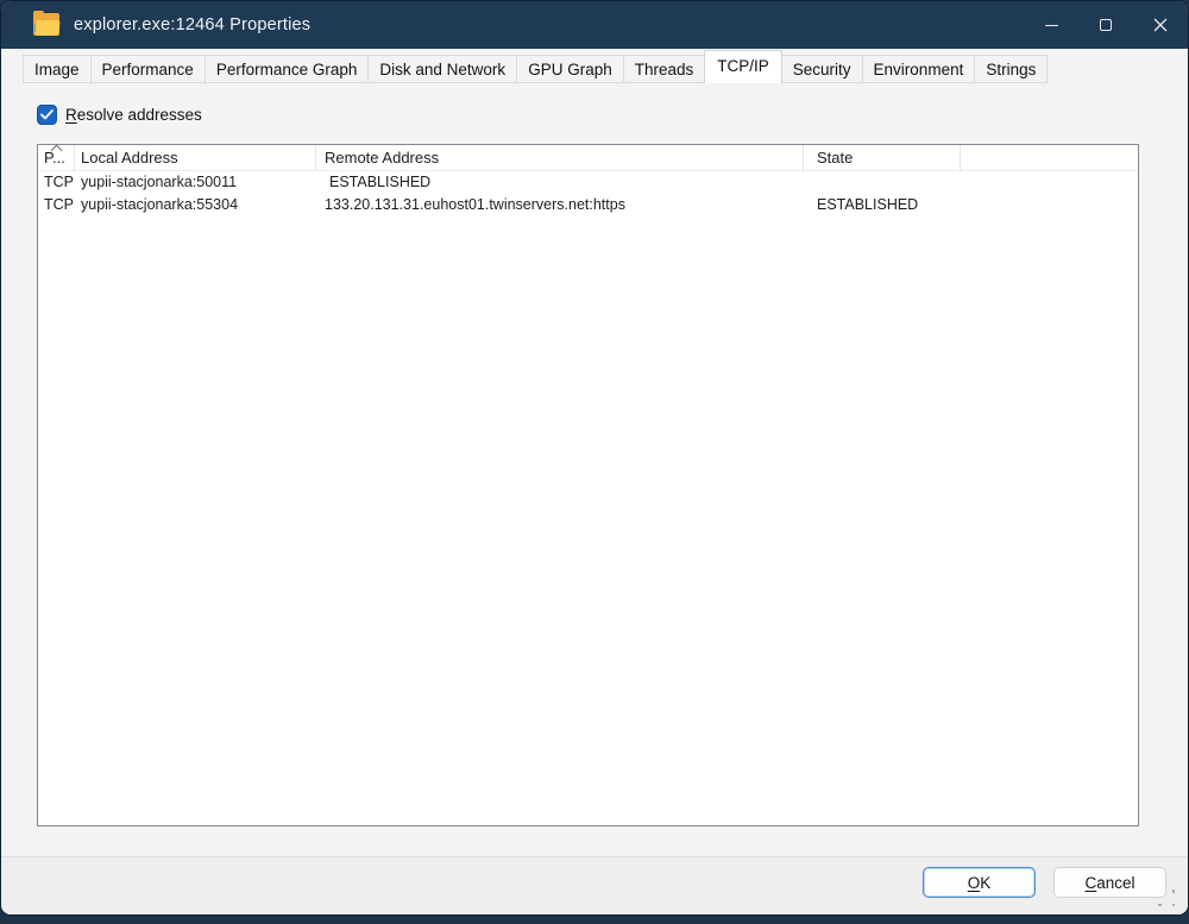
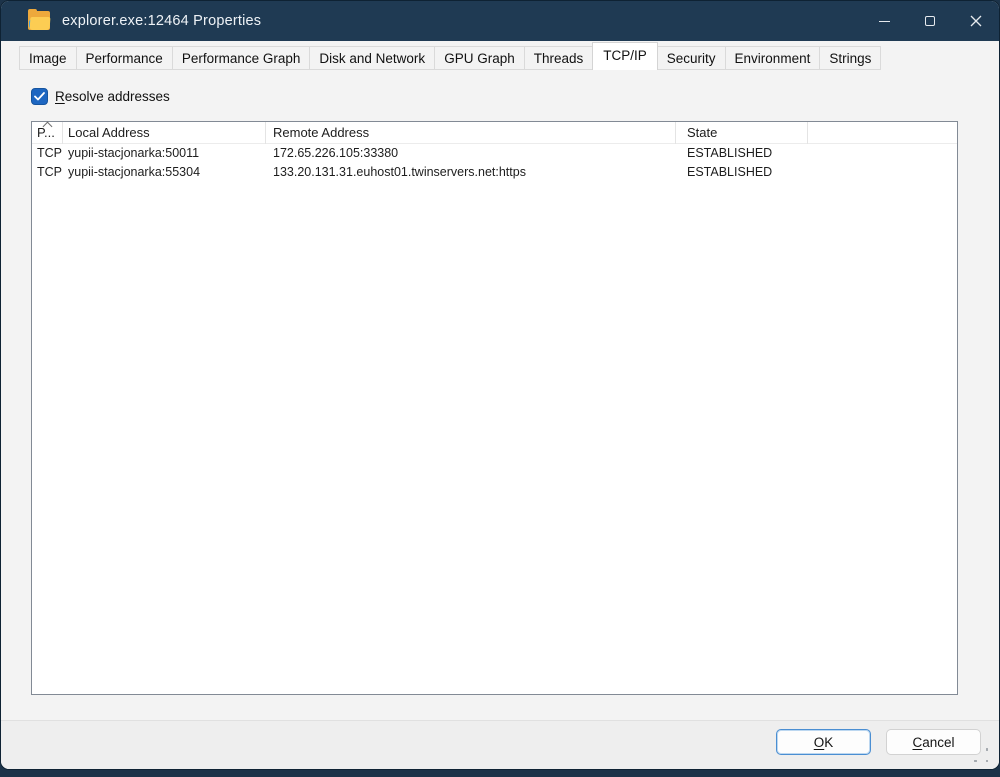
  explorer.exe:12464 Properties
  Image
  Performance
  Performance Graph
  Disk and Network
  GPU Graph
  Threads
  TCP/IP
  Security
  Environment
  Strings
  Resolve addresses
  P...
  Local Address
  Remote Address
  State
  TCP
  yupii-stacjonarka:50011
+ 172.65.226.105:33380
  ESTABLISHED
  TCP
  yupii-stacjonarka:55304
  133.20.131.31.euhost01.twinservers.net:https
  ESTABLISHED
  OK
  Cancel
